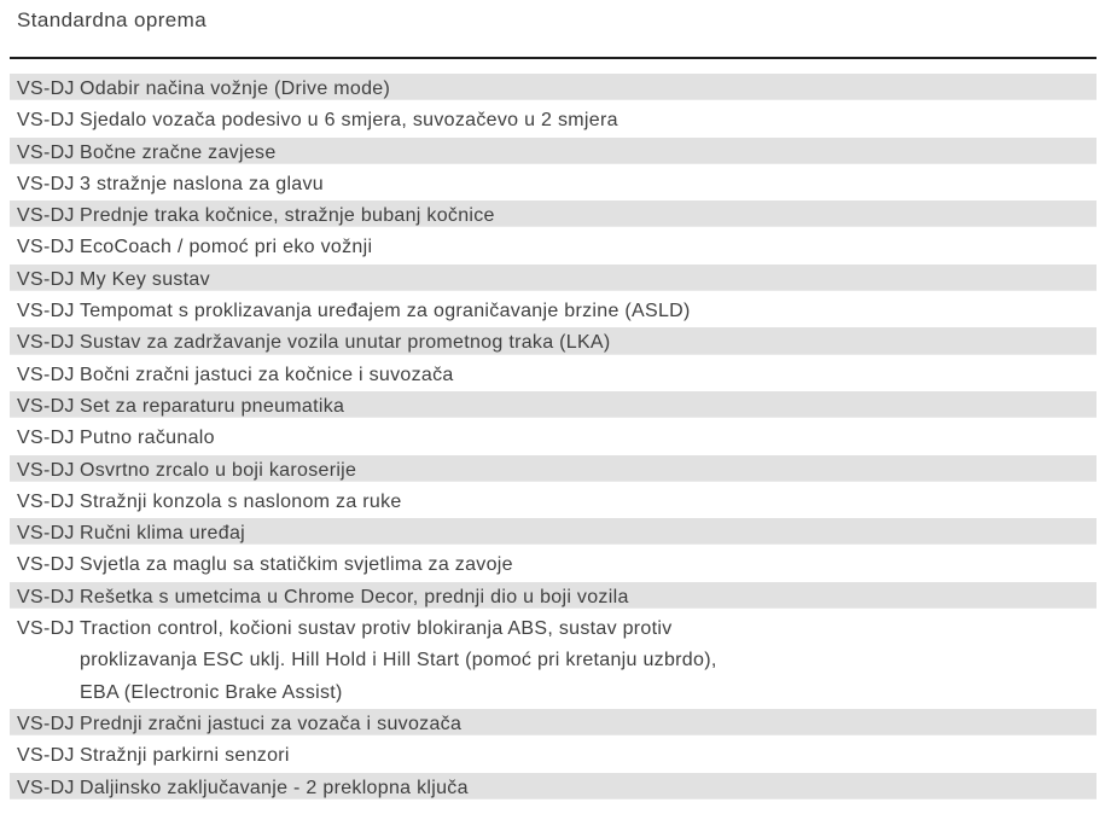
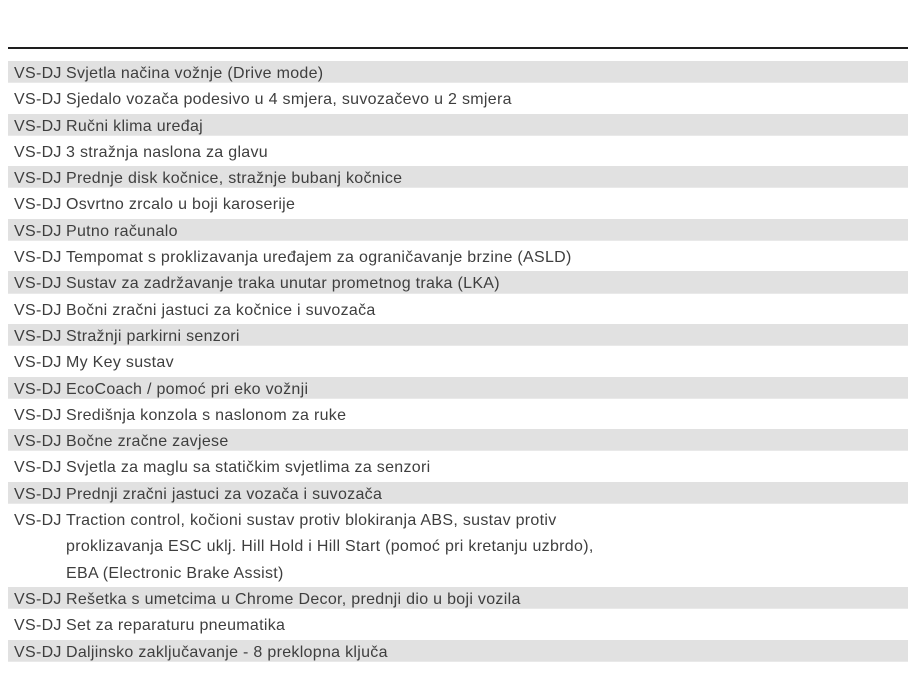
- Standardna oprema
  VS-DJ
- Odabir načina vožnje (Drive mode)
+ Svjetla načina vožnje (Drive mode)
  VS-DJ
- Sjedalo vozača podesivo u 6 smjera, suvozačevo u 2 smjera
+ Sjedalo vozača podesivo u 4 smjera, suvozačevo u 2 smjera
  VS-DJ
- Bočne zračne zavjese
+ Ručni klima uređaj
  VS-DJ
- 3 stražnje naslona za glavu
+ 3 stražnja naslona za glavu
  VS-DJ
- Prednje traka kočnice, stražnje bubanj kočnice
+ Prednje disk kočnice, stražnje bubanj kočnice
  VS-DJ
- EcoCoach / pomoć pri eko vožnji
+ Osvrtno zrcalo u boji karoserije
  VS-DJ
- My Key sustav
+ Putno računalo
  VS-DJ
  Tempomat s proklizavanja uređajem za ograničavanje brzine (ASLD)
  VS-DJ
- Sustav za zadržavanje vozila unutar prometnog traka (LKA)
+ Sustav za zadržavanje traka unutar prometnog traka (LKA)
  VS-DJ
  Bočni zračni jastuci za kočnice i suvozača
  VS-DJ
- Set za reparaturu pneumatika
+ Stražnji parkirni senzori
  VS-DJ
- Putno računalo
+ My Key sustav
  VS-DJ
- Osvrtno zrcalo u boji karoserije
+ EcoCoach / pomoć pri eko vožnji
  VS-DJ
- Stražnji konzola s naslonom za ruke
+ Središnja konzola s naslonom za ruke
  VS-DJ
- Ručni klima uređaj
+ Bočne zračne zavjese
  VS-DJ
- Svjetla za maglu sa statičkim svjetlima za zavoje
+ Svjetla za maglu sa statičkim svjetlima za senzori
  VS-DJ
- Rešetka s umetcima u Chrome Decor, prednji dio u boji vozila
+ Prednji zračni jastuci za vozača i suvozača
  VS-DJ
  Traction control, kočioni sustav protiv blokiranja ABS, sustav protiv
  proklizavanja ESC uklj. Hill Hold i Hill Start (pomoć pri kretanju uzbrdo),
  EBA (Electronic Brake Assist)
  VS-DJ
- Prednji zračni jastuci za vozača i suvozača
+ Rešetka s umetcima u Chrome Decor, prednji dio u boji vozila
  VS-DJ
- Stražnji parkirni senzori
+ Set za reparaturu pneumatika
  VS-DJ
- Daljinsko zaključavanje - 2 preklopna ključa
+ Daljinsko zaključavanje - 8 preklopna ključa
